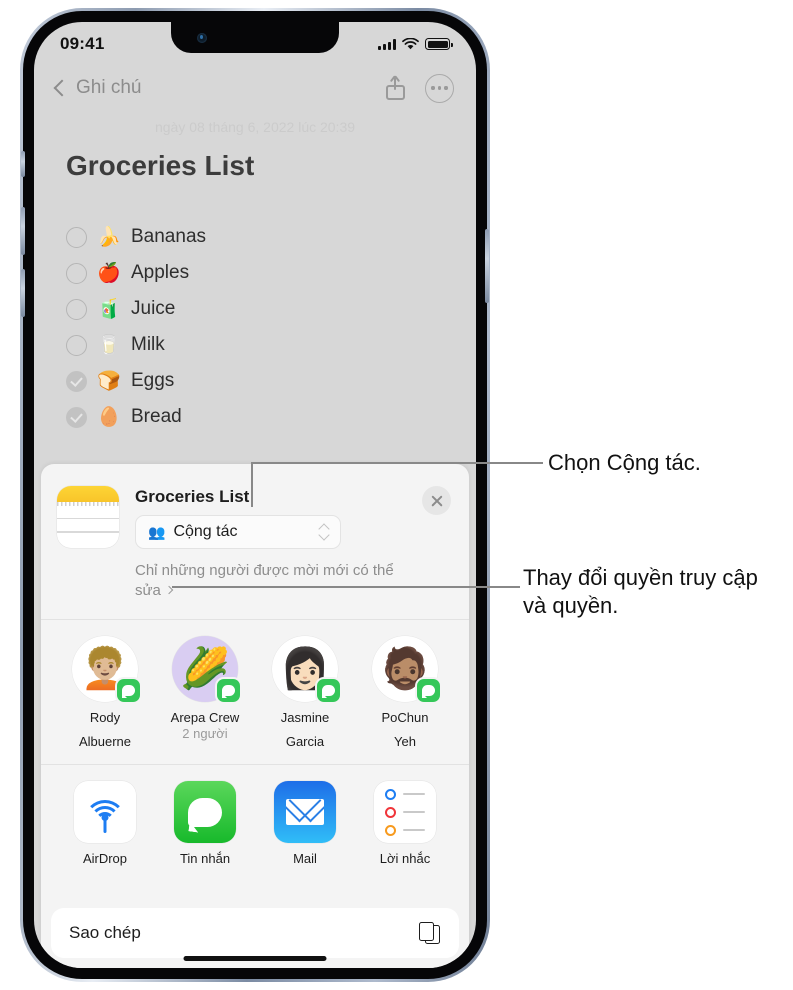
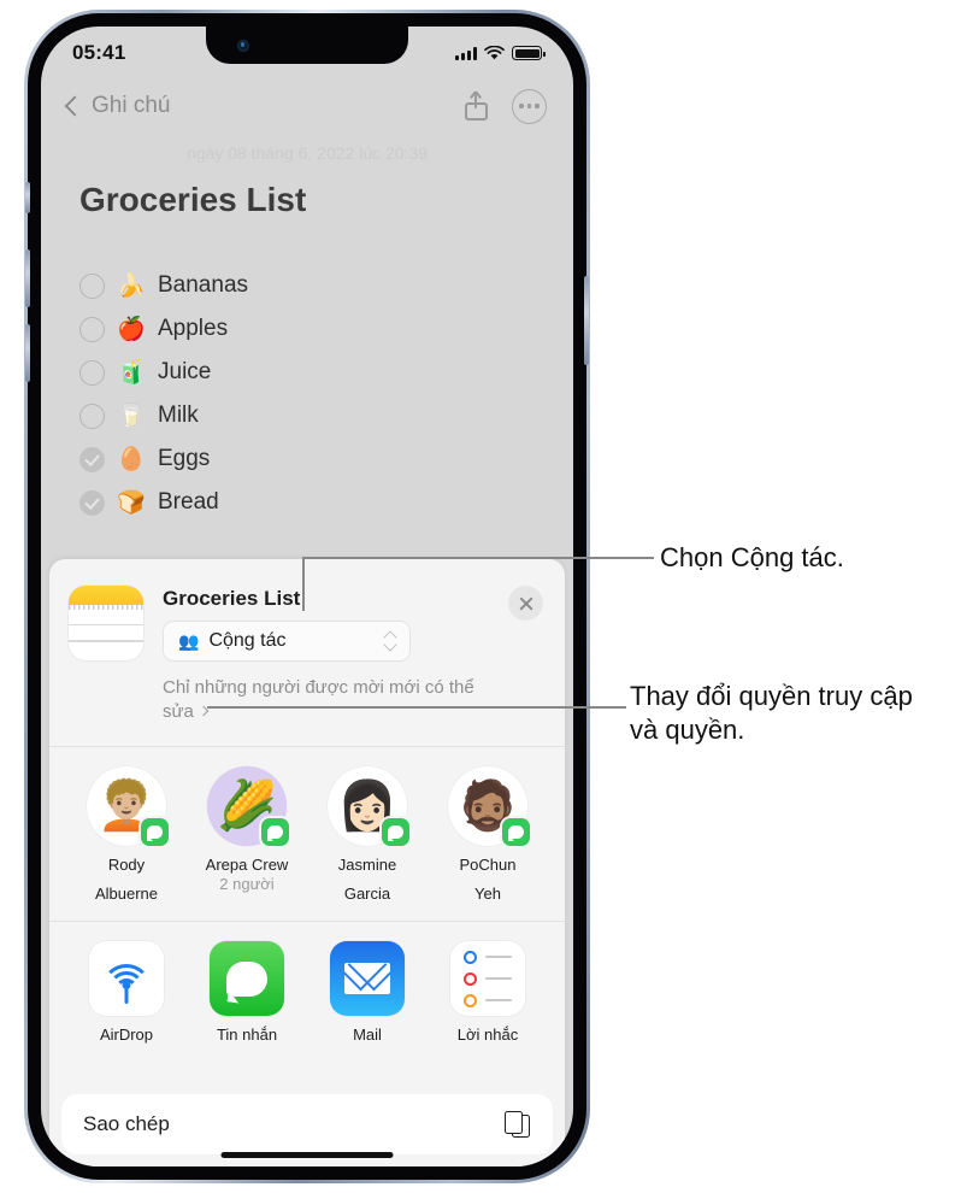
- 09:41
+ 05:41
  Ghi chú
  Groceries List
  🍌
  Bananas
  🍎
  Apples
  🧃
  Juice
  🥛
  Milk
- 🍞
+ 🥚
  Eggs
- 🥚
+ 🍞
  Bread
  Groceries List
  👥
  Cộng tác
  Chỉ những người được mời mới có thể sửa
  🧑🏼‍🦱
  Rody
  Albuerne
  🌽
  Arepa Crew
  2 người
  👩🏻
  Jasmine
  Garcia
  🧔🏽
  PoChun
  Yeh
  AirDrop
  Tin nhắn
  Mail
  Lời nhắc
  Sao chép
  Chọn Cộng tác.
  Thay đổi quyền truy cập và quyền.
